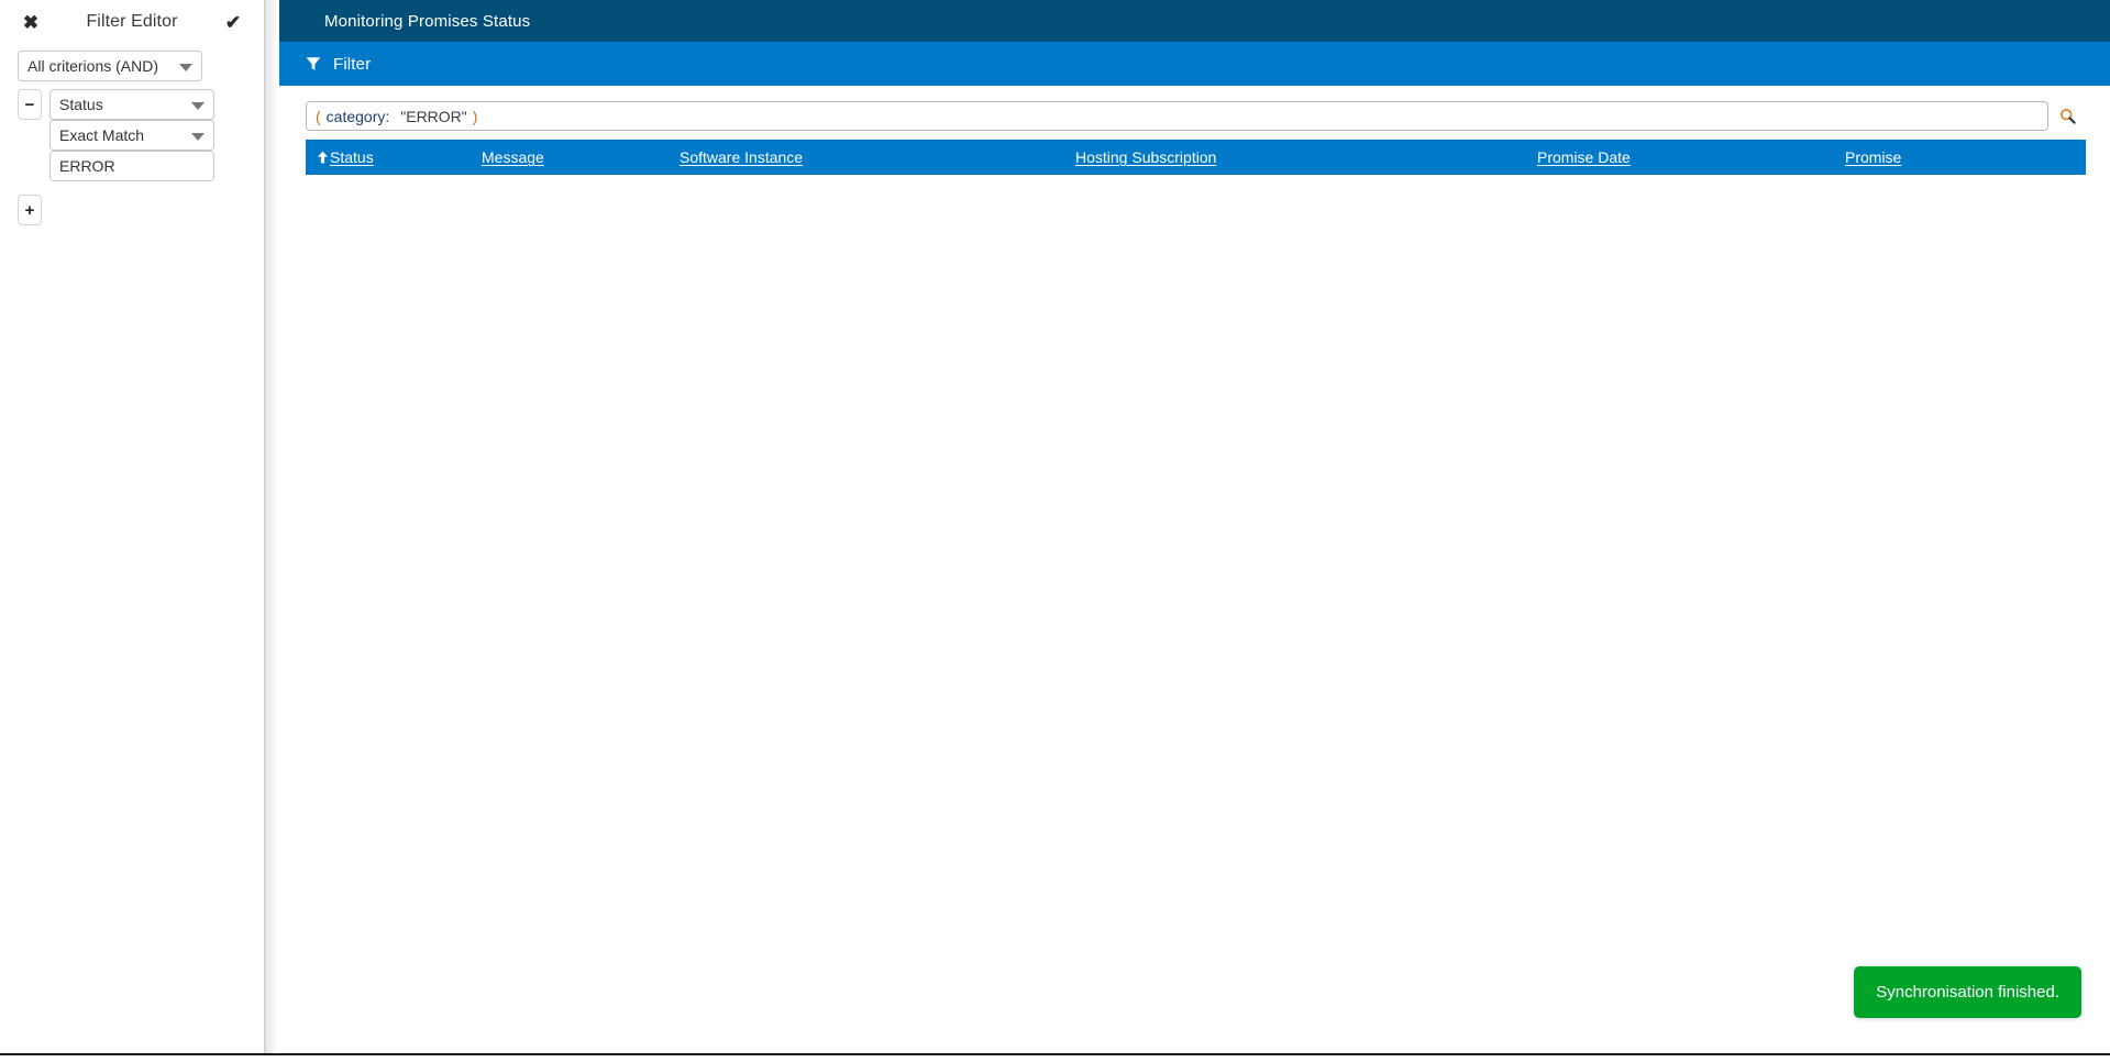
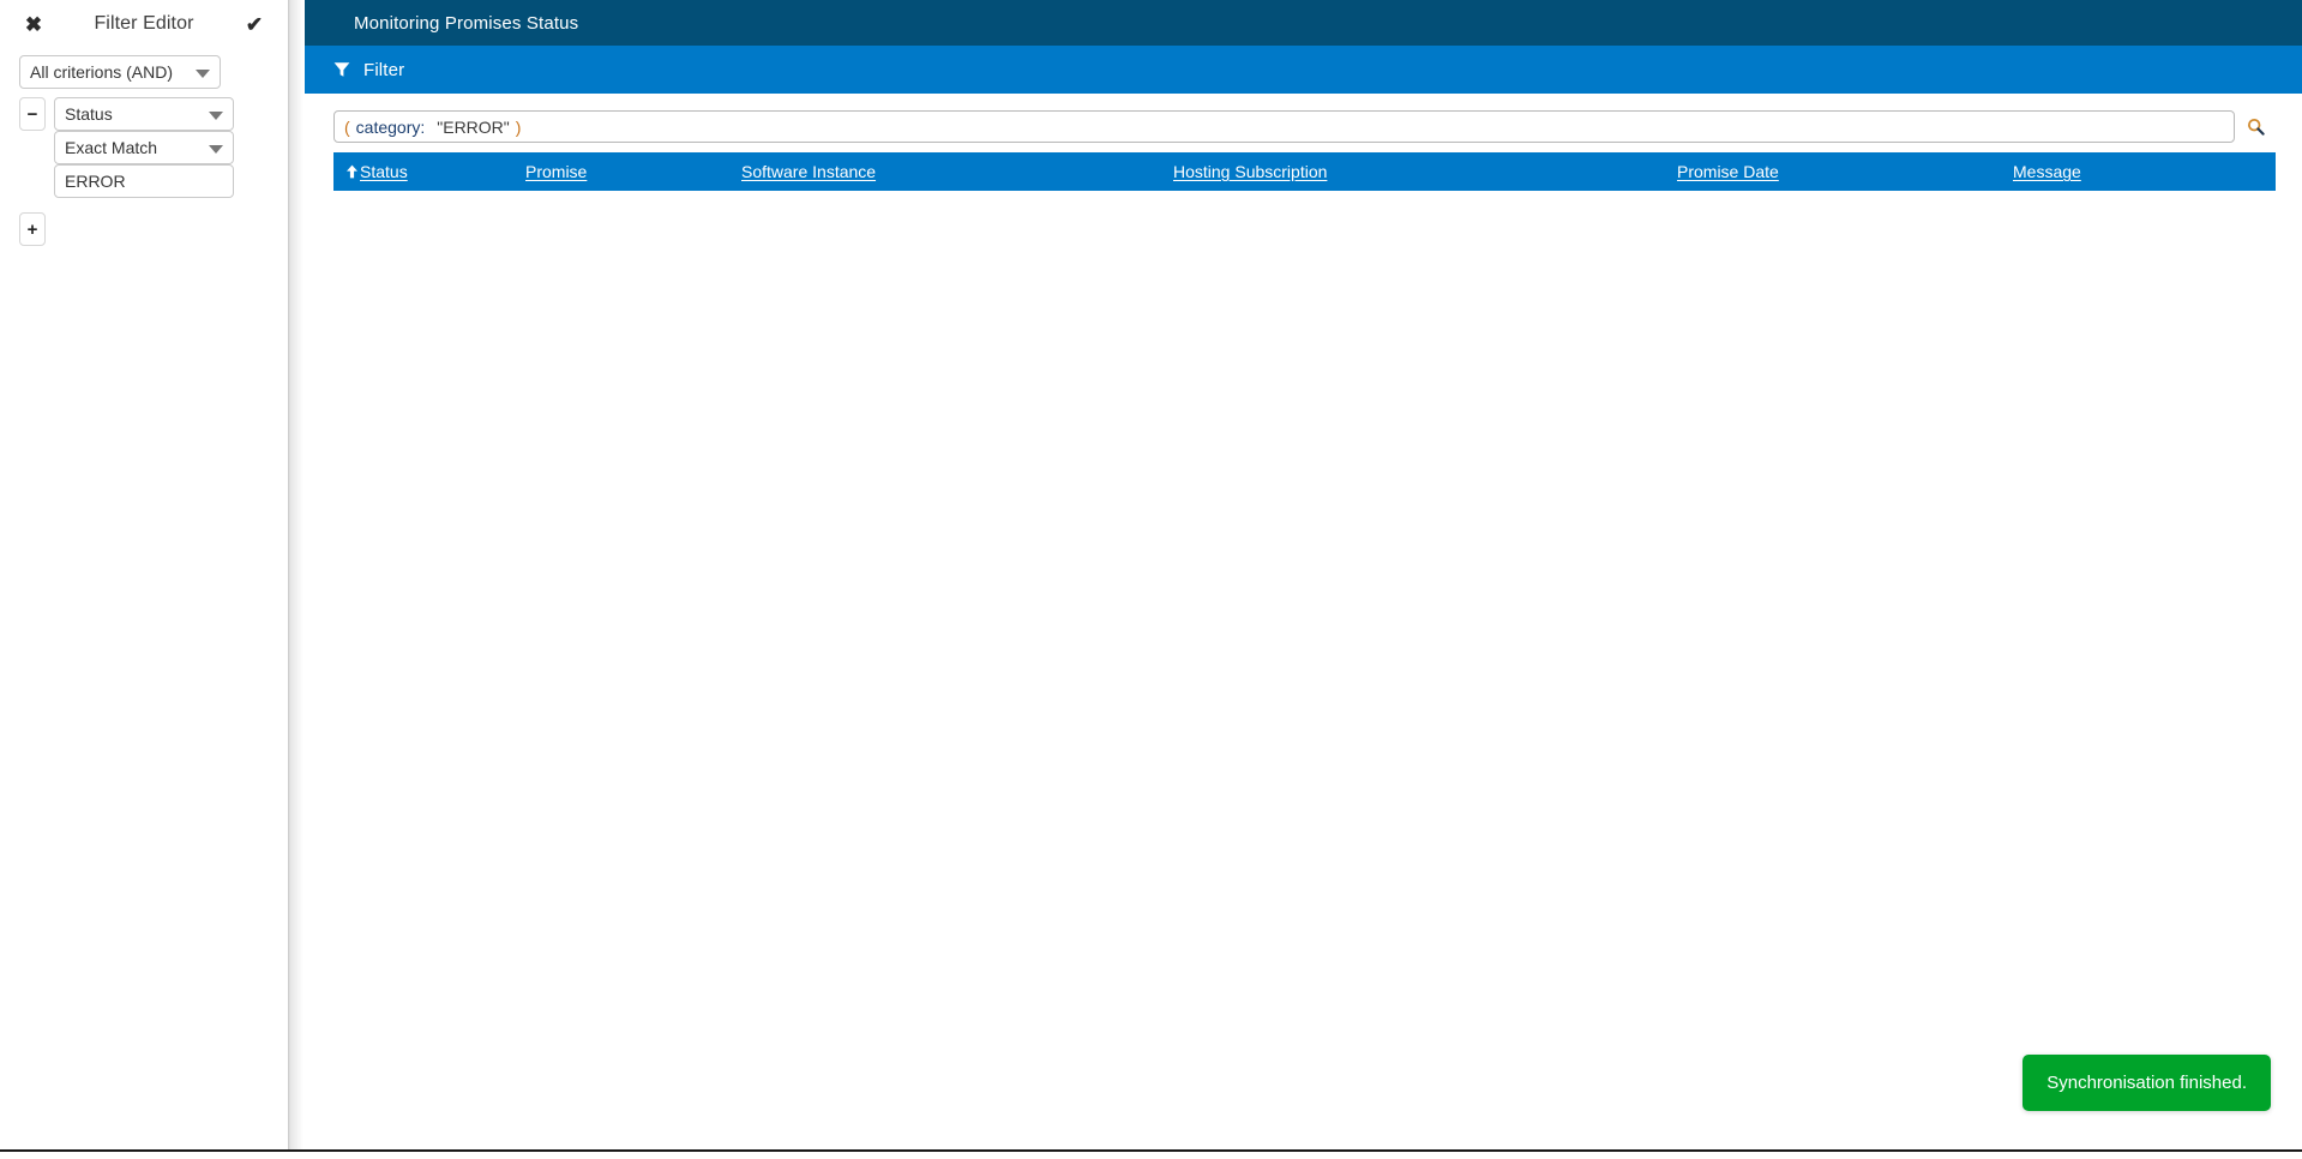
  ✖
  Filter Editor
  ✔
  All criterions (AND)
  −
  Status
  Exact Match
  ERROR
  +
  Monitoring Promises Status
  Filter
  (
  category:
  "ERROR"
  )
  Status
- Message
+ Promise
  Software Instance
  Hosting Subscription
  Promise Date
- Promise
+ Message
  Synchronisation finished.
